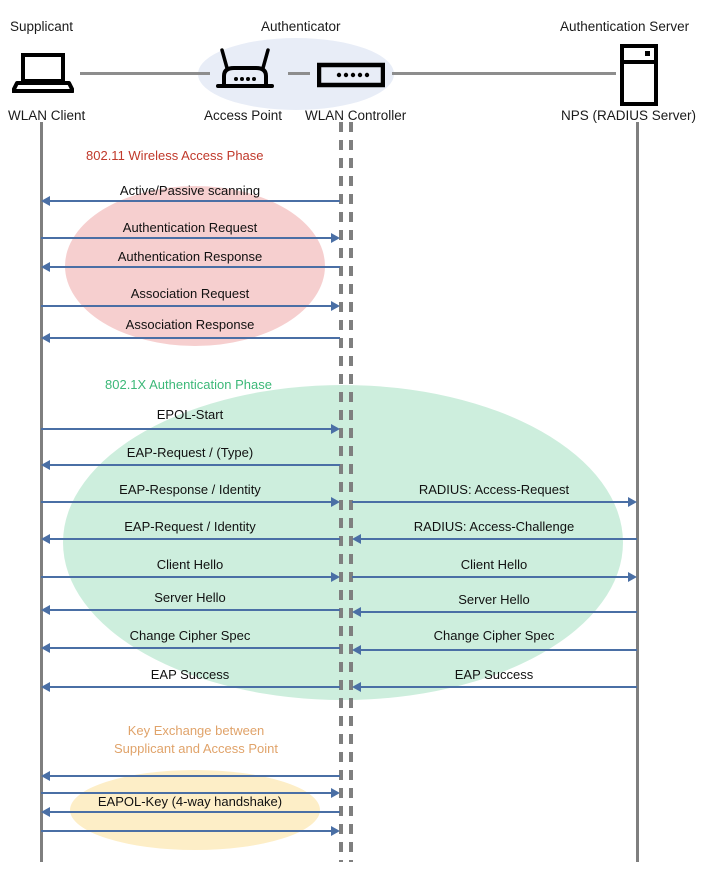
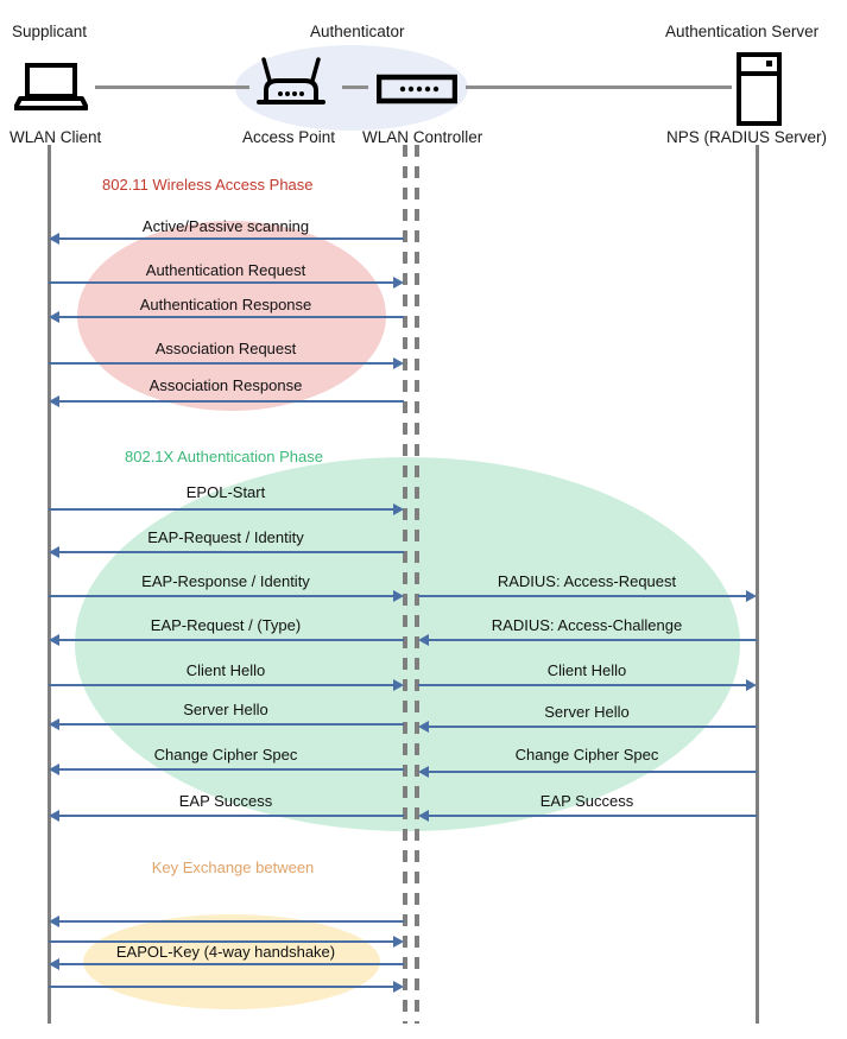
  Supplicant
  Authenticator
  Authentication Server
  WLAN Client
  Access Point
  WLAN Controller
  NPS (RADIUS Server)
  802.11 Wireless Access Phase
  Active/Passive scanning
  Authentication Request
  Authentication Response
  Association Request
  Association Response
  802.1X Authentication Phase
  EPOL-Start
- EAP-Request / (Type)
+ EAP-Request / Identity
  EAP-Response / Identity
- EAP-Request / Identity
+ EAP-Request / (Type)
  Client Hello
  Server Hello
  Change Cipher Spec
  EAP Success
  RADIUS: Access-Request
  RADIUS: Access-Challenge
  Client Hello
  Server Hello
  Change Cipher Spec
  EAP Success
  Key Exchange between
- Supplicant and Access Point
  EAPOL-Key (4-way handshake)
